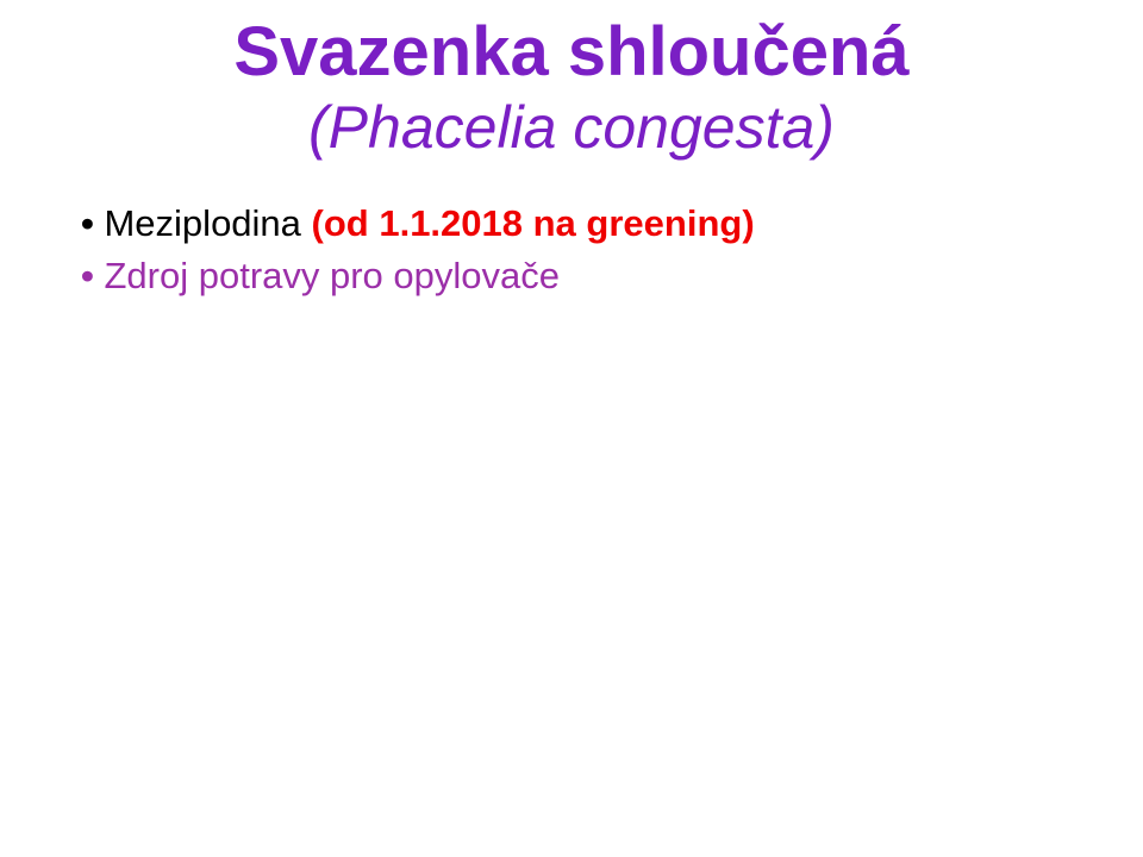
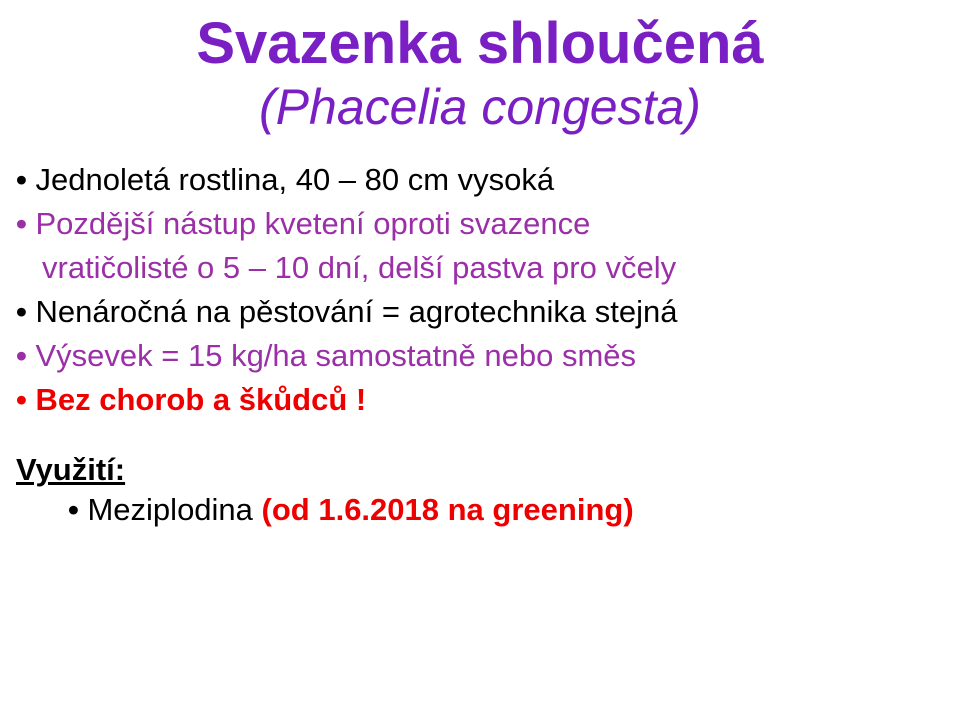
  Svazenka shloučená
  (Phacelia congesta)
+ • Jednoletá rostlina, 40 – 80 cm vysoká
+ • Pozdější nástup kvetení oproti svazence
+ vratičolisté o 5 – 10 dní, delší pastva pro včely
+ • Nenáročná na pěstování = agrotechnika stejná
+ • Výsevek = 15 kg/ha samostatně nebo směs
+ • Bez chorob a škůdců !
+ Využití:
- • Meziplodina (od 1.1.2018 na greening)
+ • Meziplodina (od 1.6.2018 na greening)
- • Zdroj potravy pro opylovače
